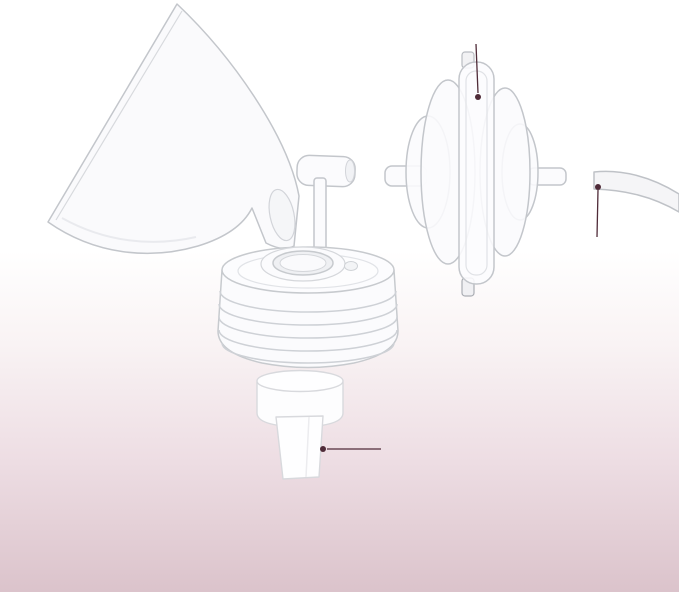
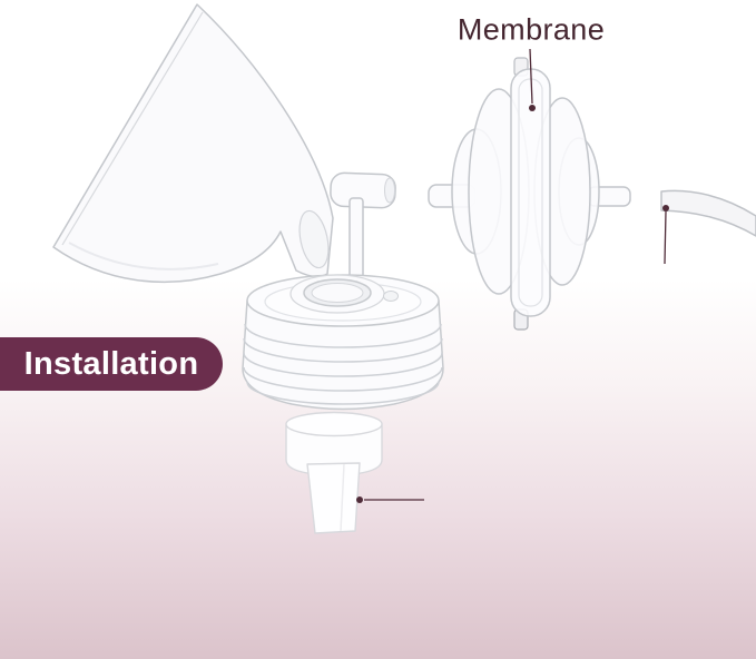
+ Membrane
+ Installation
